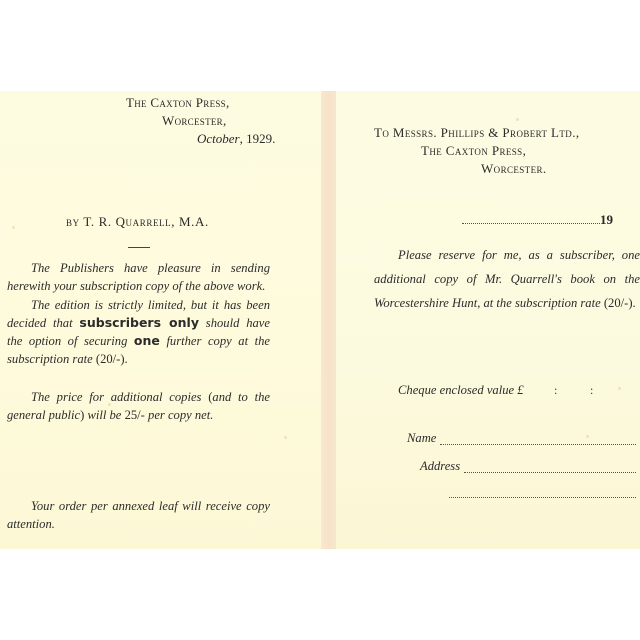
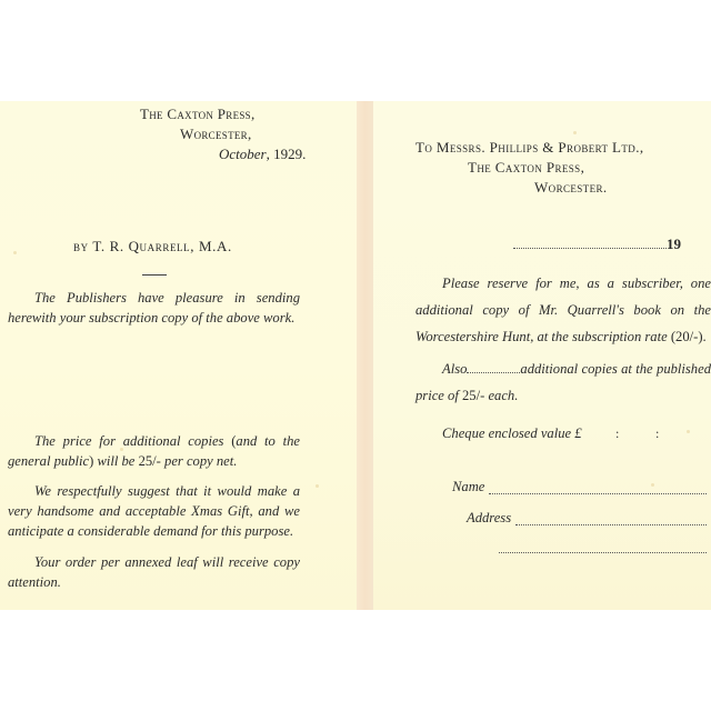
  The Caxton Press,
  Worcester,
  October, 1929.
  by T. R. Quarrell, M.A.
  The Publishers have pleasure in sending herewith your subscription copy of the above work.
- The edition is strictly limited, but it has been decided that subscribers only should have the option of securing one further copy at the subscription rate (20/-).
  The price for additional copies (and to the general public) will be 25/- per copy net.
+ We respectfully suggest that it would make a very handsome and acceptable Xmas Gift, and we anticipate a considerable demand for this purpose.
  Your order per annexed leaf will receive copy attention.
  To Messrs. Phillips & Probert Ltd.,
  The Caxton Press,
  Worcester.
  19
  Please reserve for me, as a subscriber, one additional copy of Mr. Quarrell's book on the Worcestershire Hunt, at the subscription rate (20/-).
+ Also additional copies at the published price of 25/- each.
  Cheque enclosed value £
  :
  :
  Name
  Address
